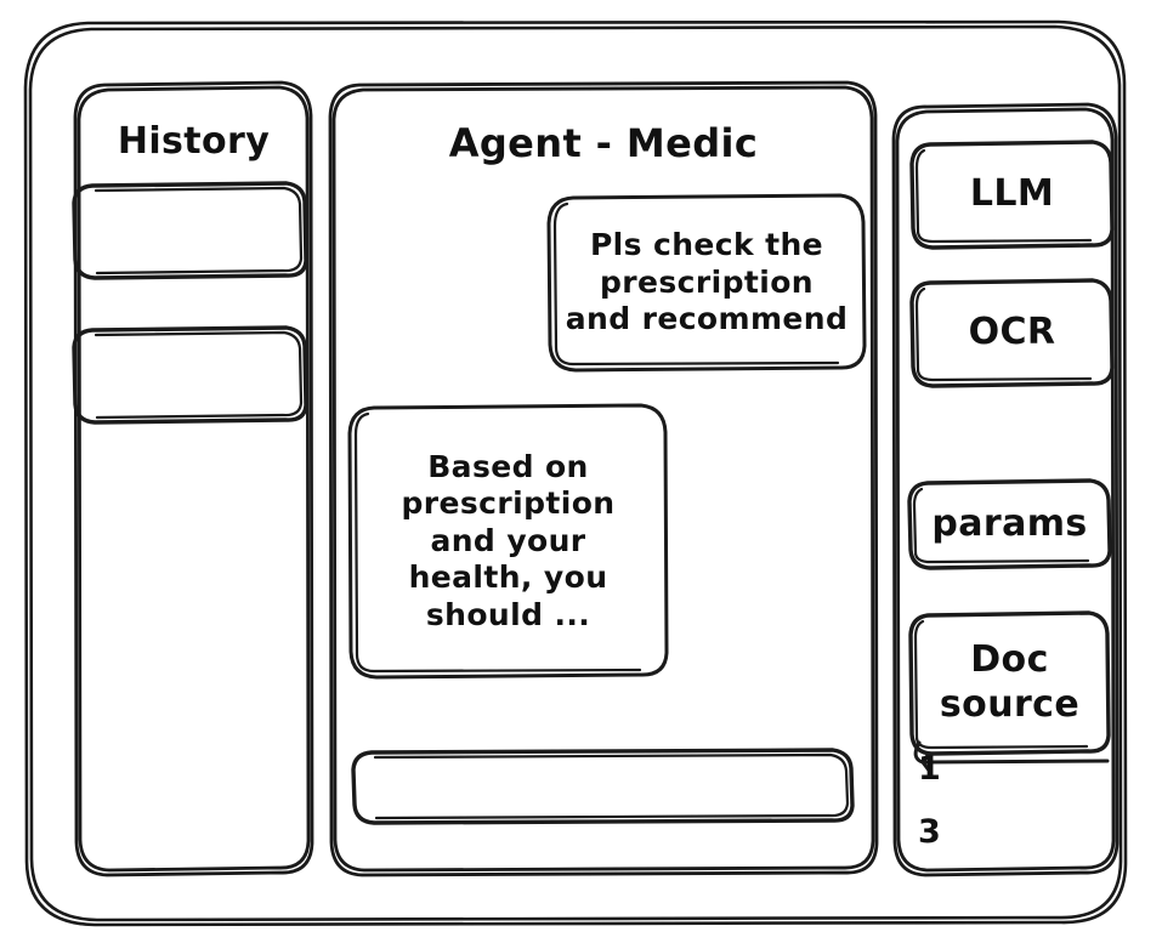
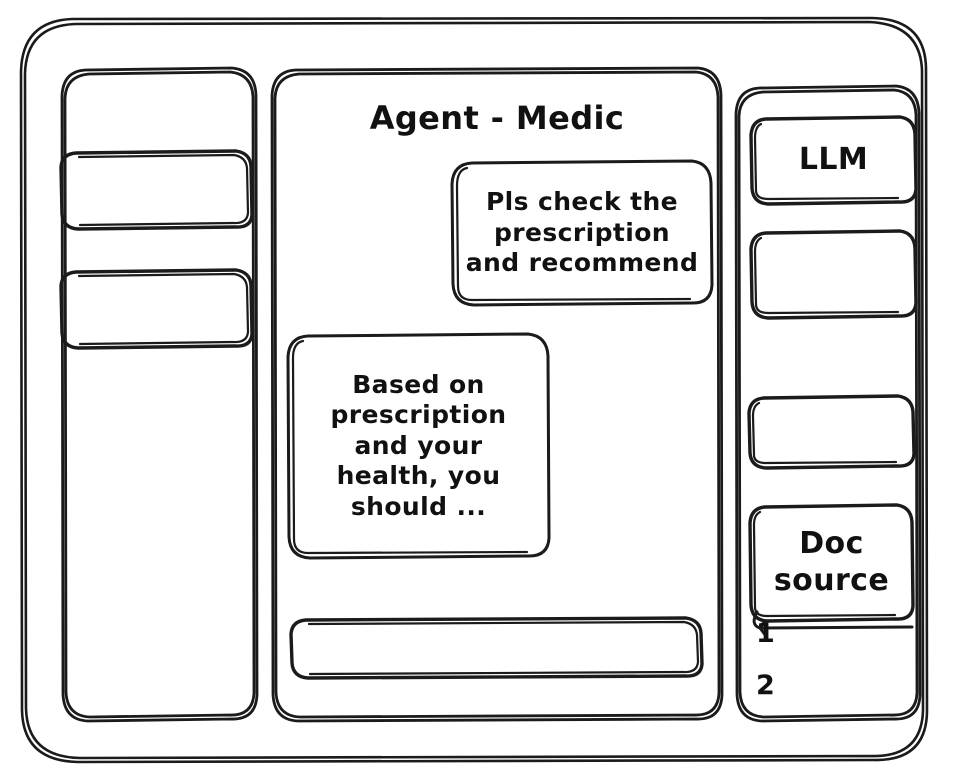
- History
  Agent - Medic
  Pls check the
  prescription
  and recommend
  Based on
  prescription
  and your
  health, you
  should ...
  LLM
- OCR
- params
  Doc
  source
  1
- 3
+ 2
